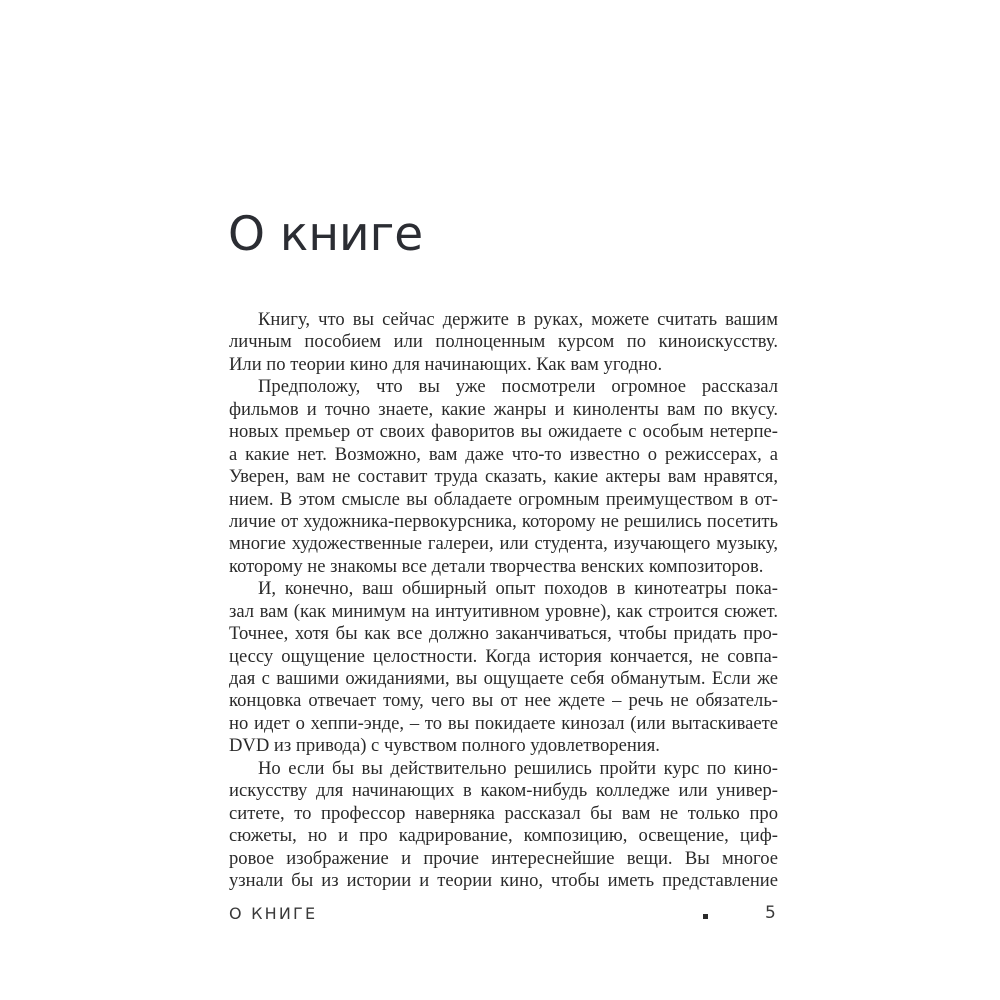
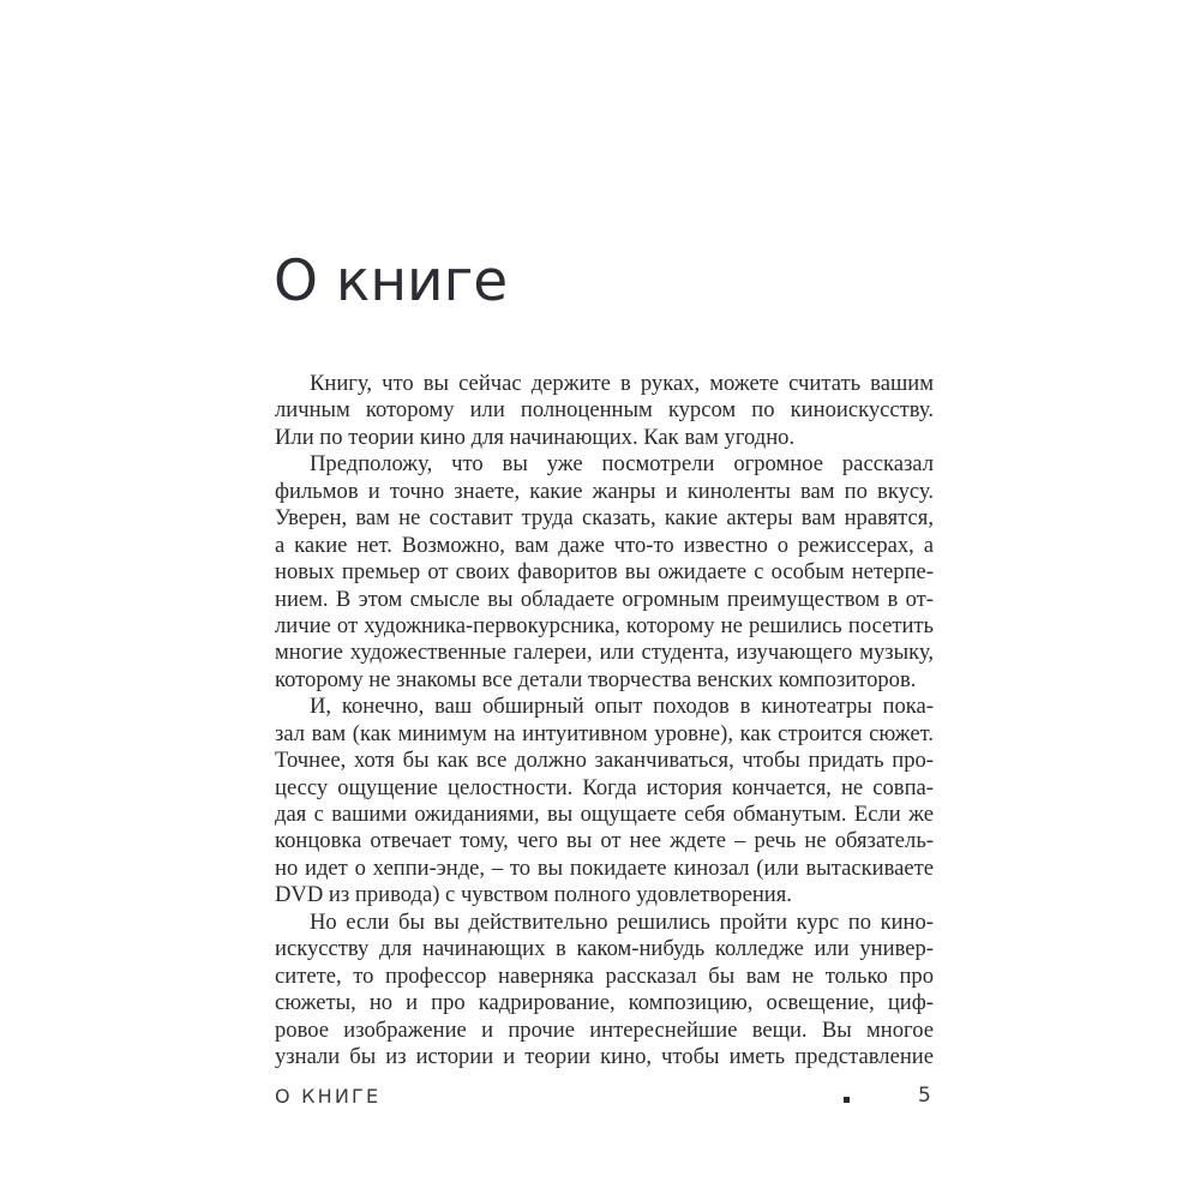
  О книге
  Книгу, что вы сейчас держите в руках, можете считать вашим
- личным пособием или полноценным курсом по киноискусству.
+ личным которому или полноценным курсом по киноискусству.
  Или по теории кино для начинающих. Как вам угодно.
  Предположу, что вы уже посмотрели огромное рассказал
  фильмов и точно знаете, какие жанры и киноленты вам по вкусу.
- новых премьер от своих фаворитов вы ожидаете с особым нетерпе-
+ Уверен, вам не составит труда сказать, какие актеры вам нравятся,
  а какие нет. Возможно, вам даже что-то известно о режиссерах, а
- Уверен, вам не составит труда сказать, какие актеры вам нравятся,
+ новых премьер от своих фаворитов вы ожидаете с особым нетерпе-
  нием. В этом смысле вы обладаете огромным преимуществом в от-
  личие от художника-первокурсника, которому не решились посетить
  многие художественные галереи, или студента, изучающего музыку,
  которому не знакомы все детали творчества венских композиторов.
  И, конечно, ваш обширный опыт походов в кинотеатры пока-
  зал вам (как минимум на интуитивном уровне), как строится сюжет.
  Точнее, хотя бы как все должно заканчиваться, чтобы придать про-
  цессу ощущение целостности. Когда история кончается, не совпа-
  дая с вашими ожиданиями, вы ощущаете себя обманутым. Если же
  концовка отвечает тому, чего вы от нее ждете – речь не обязатель-
  но идет о хеппи-энде, – то вы покидаете кинозал (или вытаскиваете
  DVD из привода) с чувством полного удовлетворения.
  Но если бы вы действительно решились пройти курс по кино-
  искусству для начинающих в каком-нибудь колледже или универ-
  ситете, то профессор наверняка рассказал бы вам не только про
  сюжеты, но и про кадрирование, композицию, освещение, циф-
  ровое изображение и прочие интереснейшие вещи. Вы многое
  узнали бы из истории и теории кино, чтобы иметь представление
  О КНИГЕ
  5
